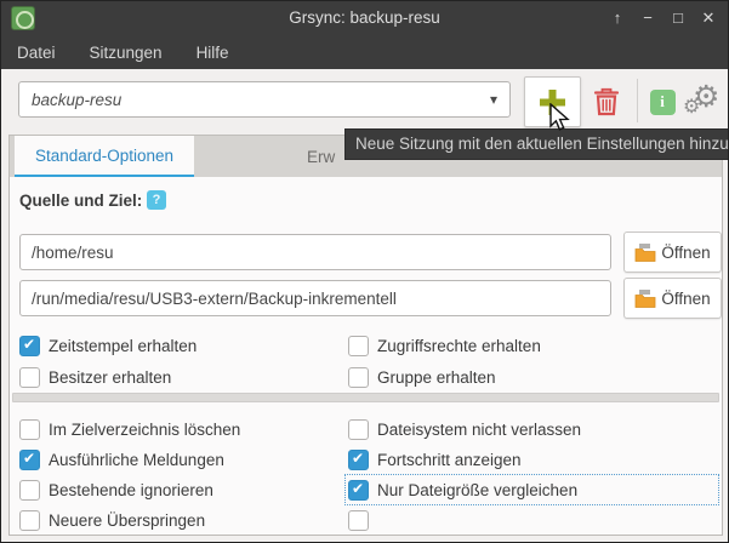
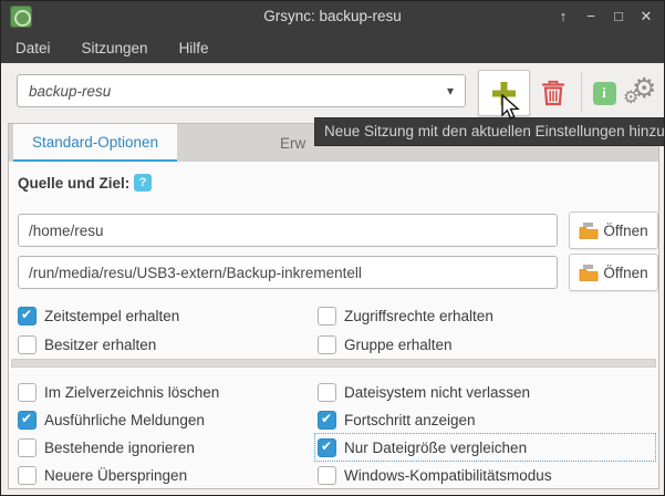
  Grsync: backup-resu
  ↑
  −
  □
  ✕
  Datei
  Sitzungen
  Hilfe
  backup-resu
  ▾
  i
  ⚙
  ⚙
  Standard-Optionen
  Erw
  Neue Sitzung mit den aktuellen Einstellungen hinzu
  Quelle und Ziel:
  ?
  /home/resu
  Öffnen
  /run/media/resu/USB3-extern/Backup-inkrementell
  Öffnen
  Zeitstempel erhalten
  Zugriffsrechte erhalten
  Besitzer erhalten
  Gruppe erhalten
  Im Zielverzeichnis löschen
  Dateisystem nicht verlassen
  Ausführliche Meldungen
  Fortschritt anzeigen
  Bestehende ignorieren
  Nur Dateigröße vergleichen
  Neuere Überspringen
+ Windows-Kompatibilitätsmodus
